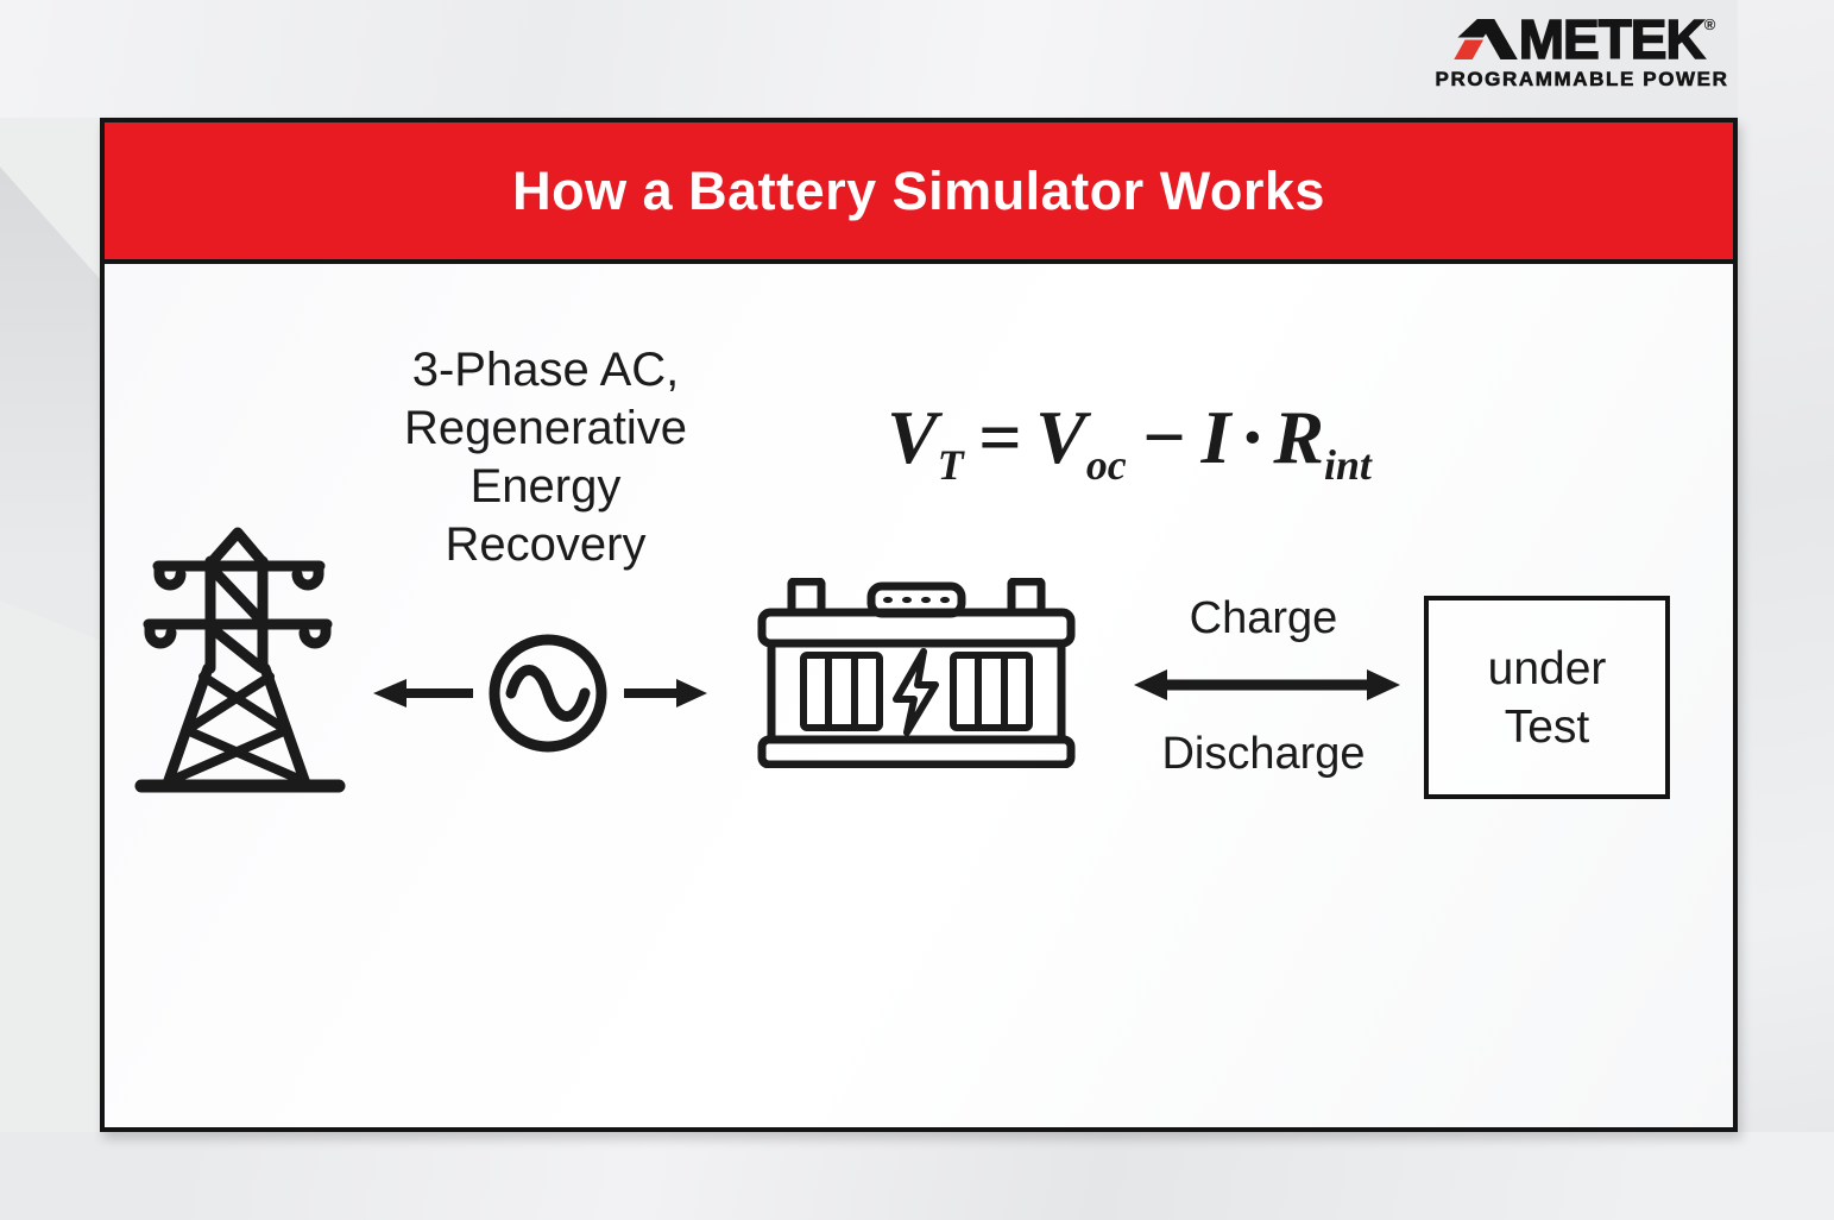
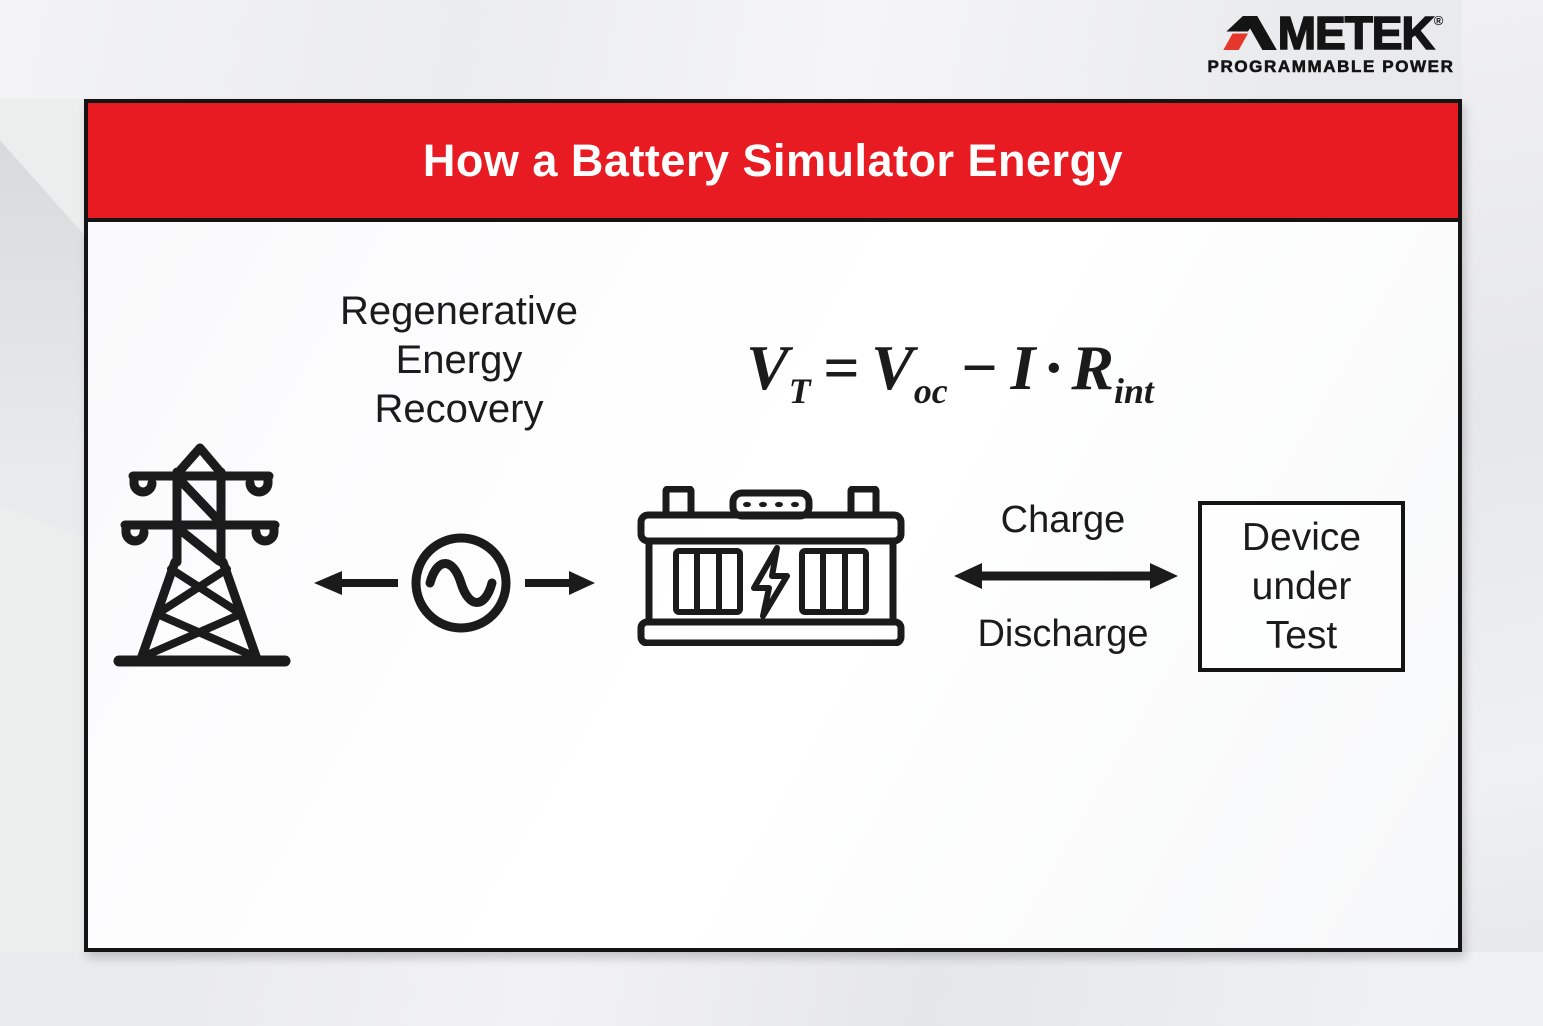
  METEK
  ®
  PROGRAMMABLE POWER
- How a Battery Simulator Works
+ How a Battery Simulator Energy
- 3-Phase AC,
  Regenerative
  Energy
  Recovery
  VT= Voc− I · Rint
  Charge
  Discharge
+ Device
  under
  Test
